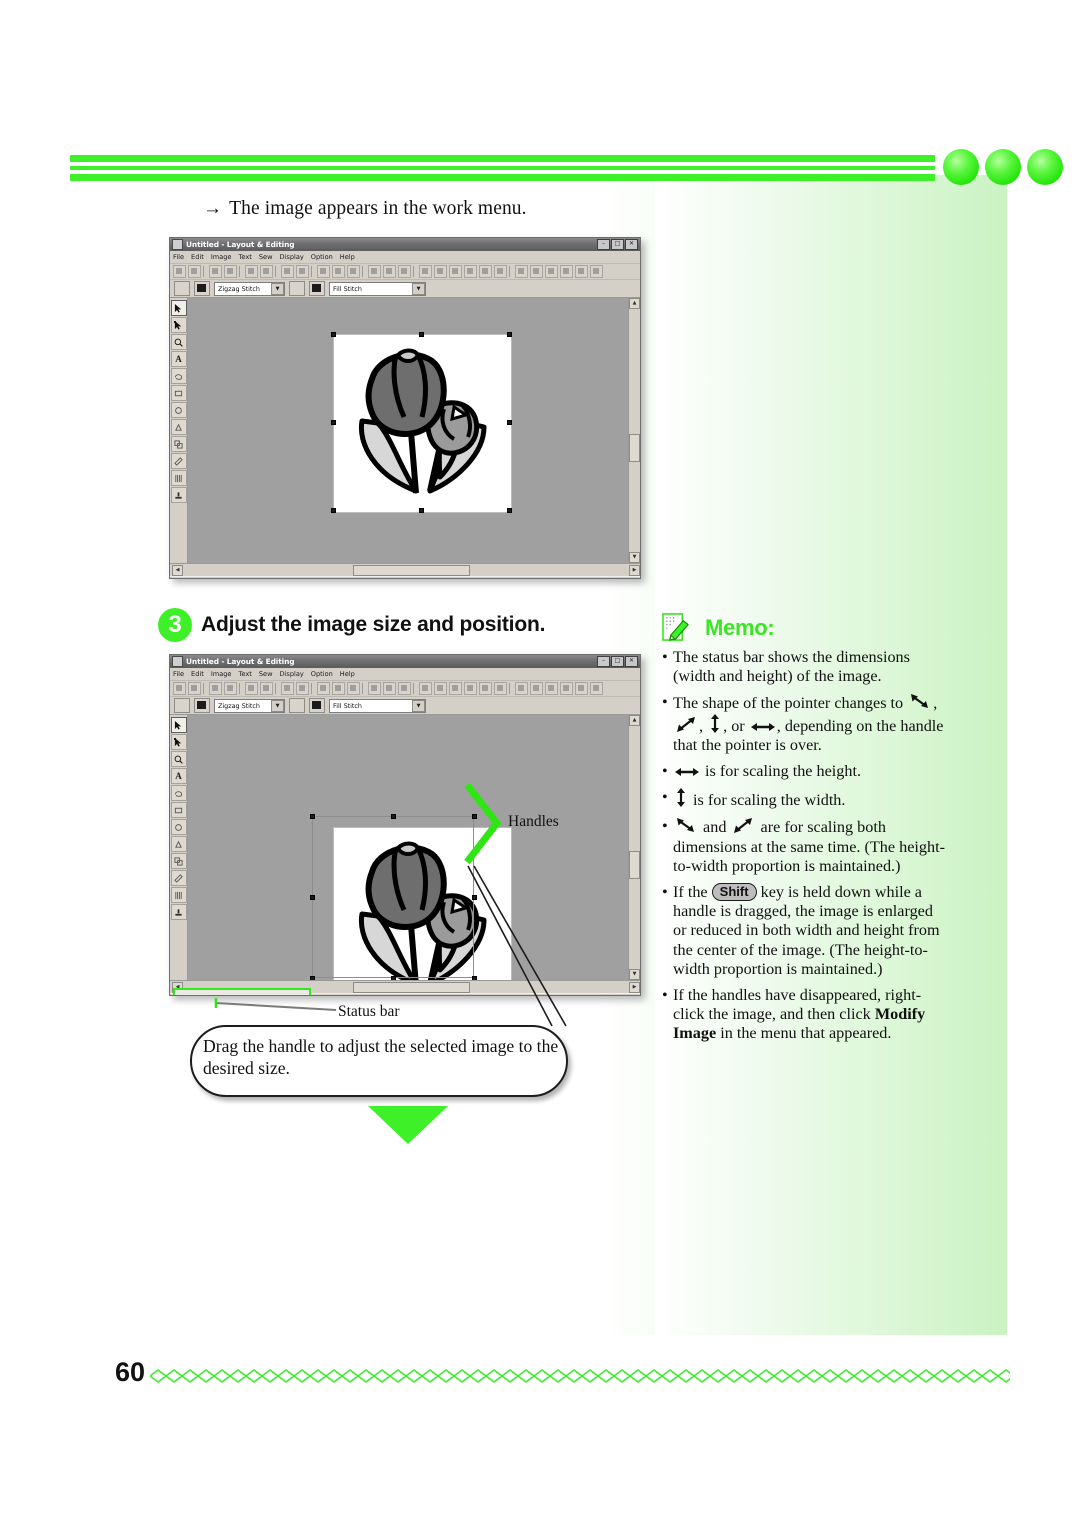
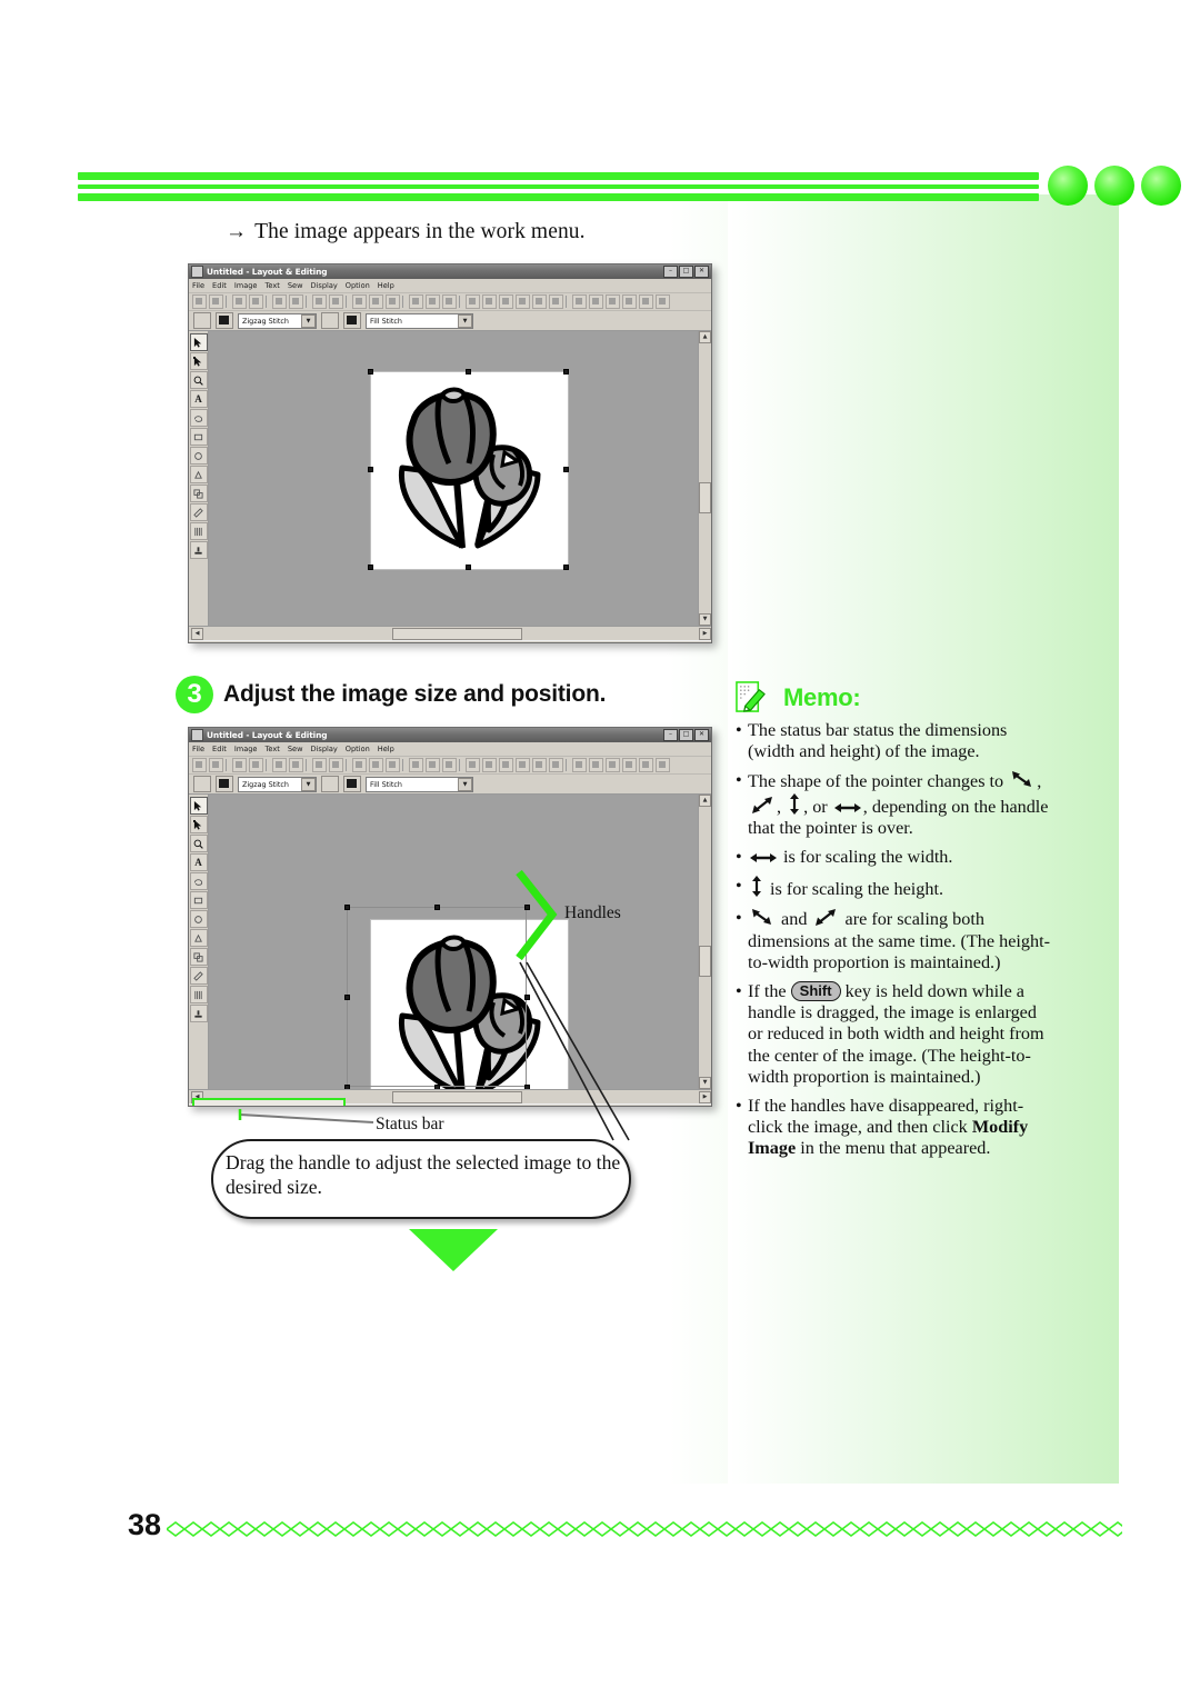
  → The image appears in the work menu.
  Untitled - Layout & Editing
  File
  Edit
  Image
  Text
  Sew
  Display
  Option
  Help
  Zigzag Stitch
  Fill Stitch
  A
  3
  Adjust the image size and position.
  Untitled - Layout & Editing
  File
  Edit
  Image
  Text
  Sew
  Display
  Option
  Help
  Zigzag Stitch
  Fill Stitch
  A
  Handles
  Status bar
  Drag the handle to adjust the selected image to the desired size.
  Memo:
  •
- The status bar shows the dimensions (width and height) of the image.
+ The status bar status the dimensions (width and height) of the image.
  •
  The shape of the pointer changes to , , , or , depending on the handle that the pointer is over.
  •
- is for scaling the height.
+ is for scaling the width.
  •
- is for scaling the width.
+ is for scaling the height.
  •
  and are for scaling both dimensions at the same time. (The height-to-width proportion is maintained.)
  •
  If the Shift key is held down while a handle is dragged, the image is enlarged or reduced in both width and height from the center of the image. (The height-to-width proportion is maintained.)
  •
  If the handles have disappeared, right-click the image, and then click Modify Image in the menu that appeared.
- 60
+ 38
